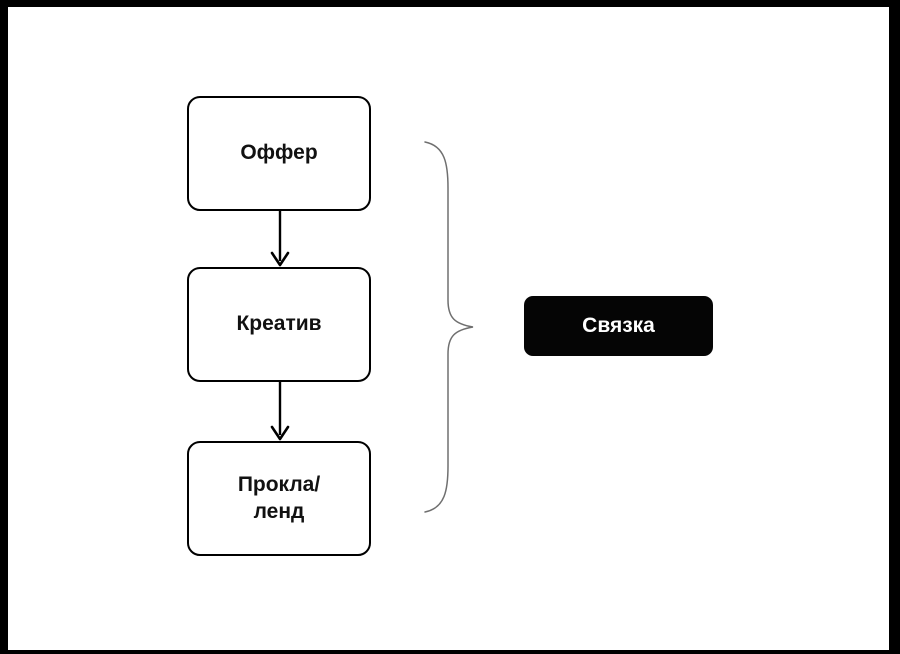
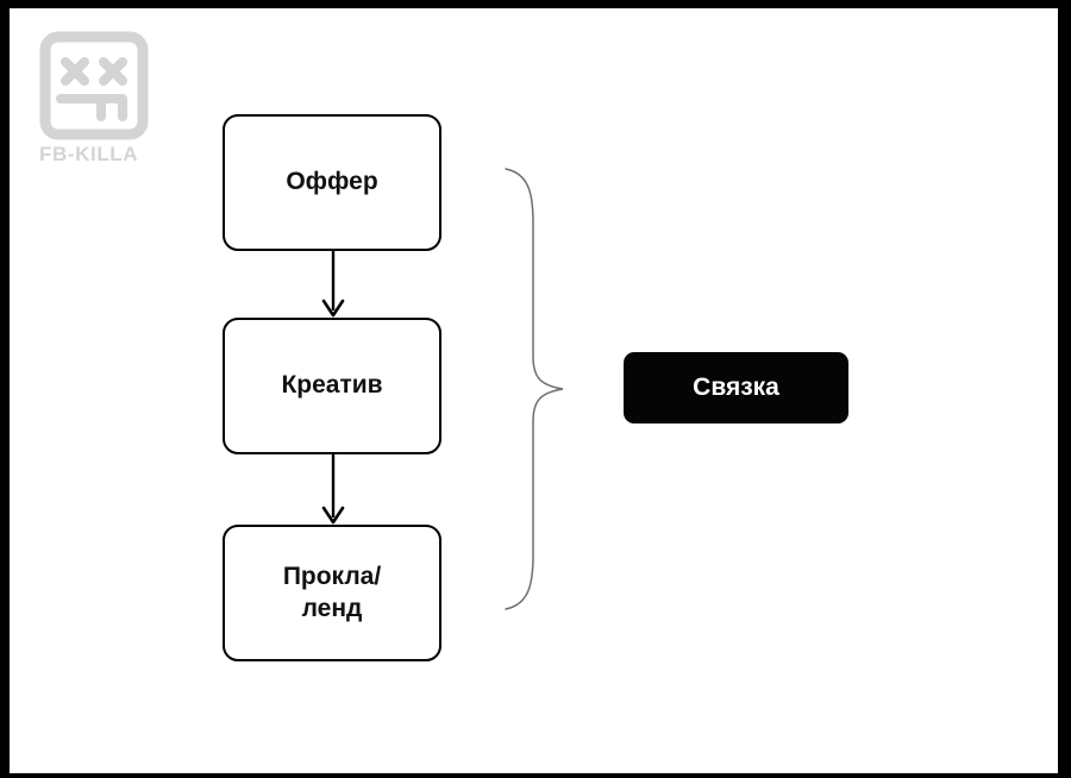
+ FB-KILLA
  Оффер
  Креатив
  Прокла/
  ленд
  Связка
